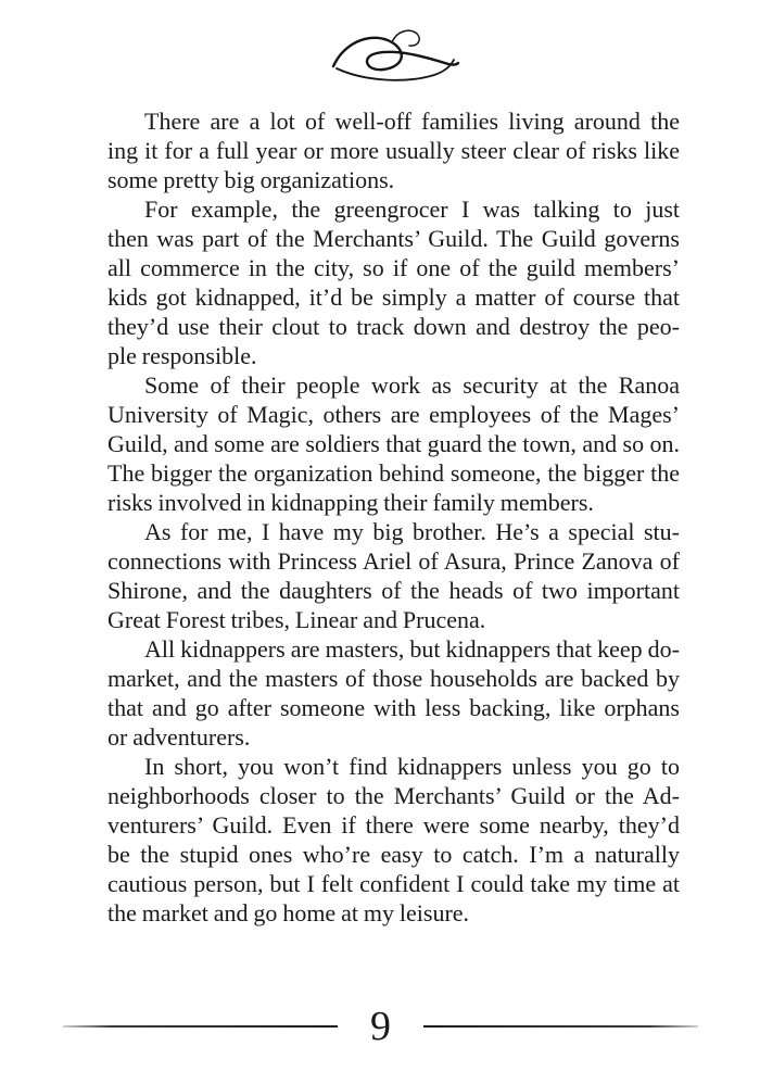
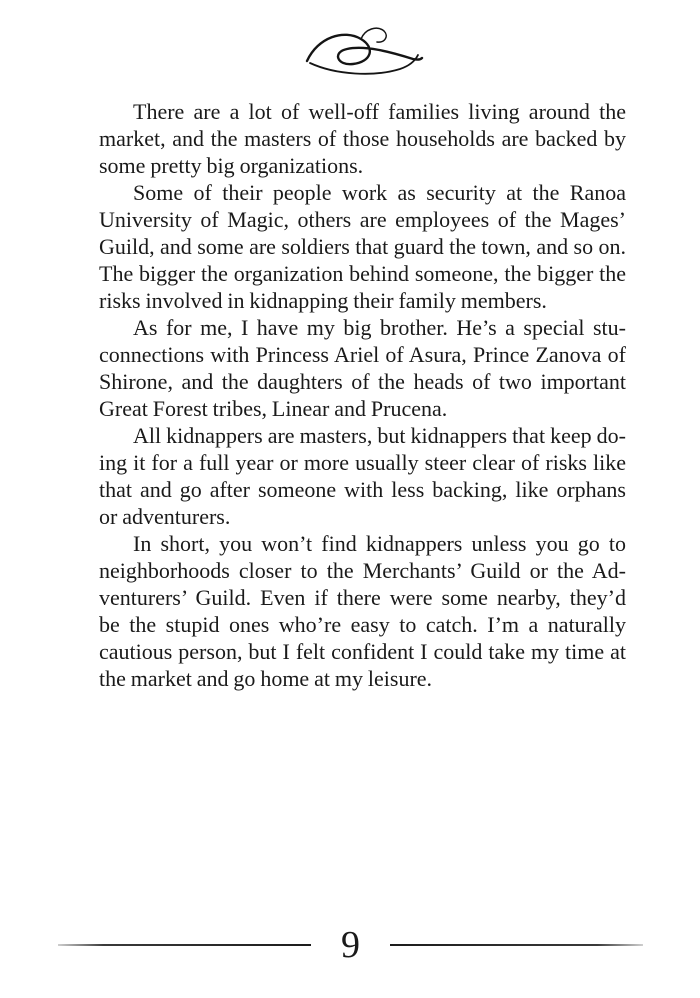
  There are a lot of well-off families living around the
- ing it for a full year or more usually steer clear of risks like
+ market, and the masters of those households are backed by
  some pretty big organizations.
- For example, the greengrocer I was talking to just
- then was part of the Merchants’ Guild. The Guild governs
- all commerce in the city, so if one of the guild members’
- kids got kidnapped, it’d be simply a matter of course that
- they’d use their clout to track down and destroy the peo-
- ple responsible.
  Some of their people work as security at the Ranoa
  University of Magic, others are employees of the Mages’
  Guild, and some are soldiers that guard the town, and so on.
  The bigger the organization behind someone, the bigger the
  risks involved in kidnapping their family members.
  As for me, I have my big brother. He’s a special stu-
  connections with Princess Ariel of Asura, Prince Zanova of
  Shirone, and the daughters of the heads of two important
  Great Forest tribes, Linear and Prucena.
  All kidnappers are masters, but kidnappers that keep do-
- market, and the masters of those households are backed by
+ ing it for a full year or more usually steer clear of risks like
  that and go after someone with less backing, like orphans
  or adventurers.
  In short, you won’t find kidnappers unless you go to
  neighborhoods closer to the Merchants’ Guild or the Ad-
  venturers’ Guild. Even if there were some nearby, they’d
  be the stupid ones who’re easy to catch. I’m a naturally
  cautious person, but I felt confident I could take my time at
  the market and go home at my leisure.
  9
